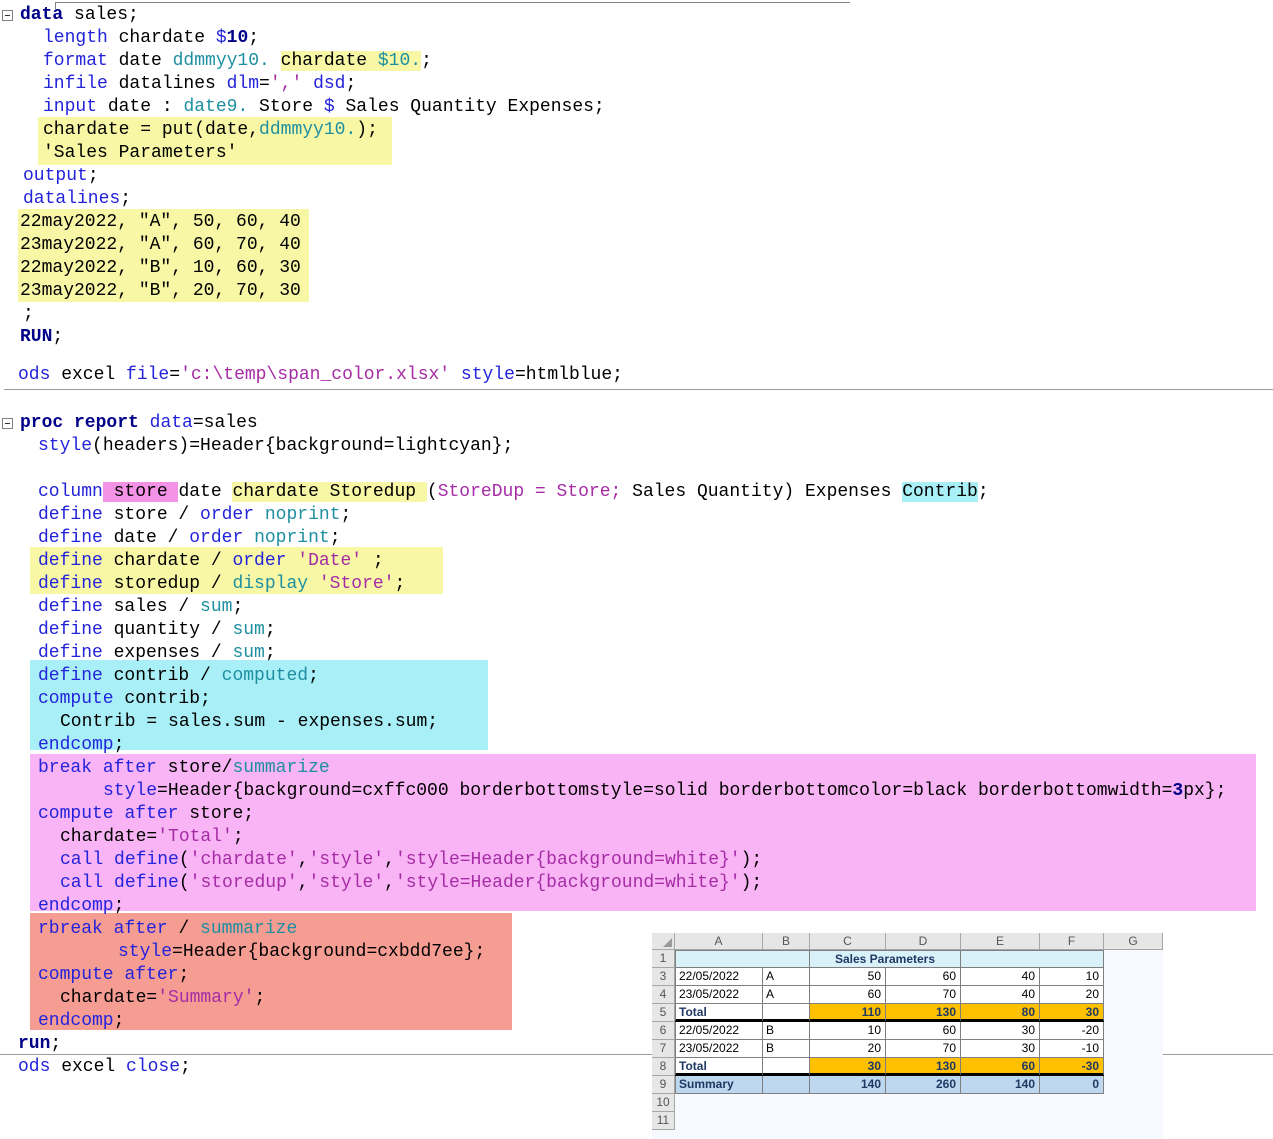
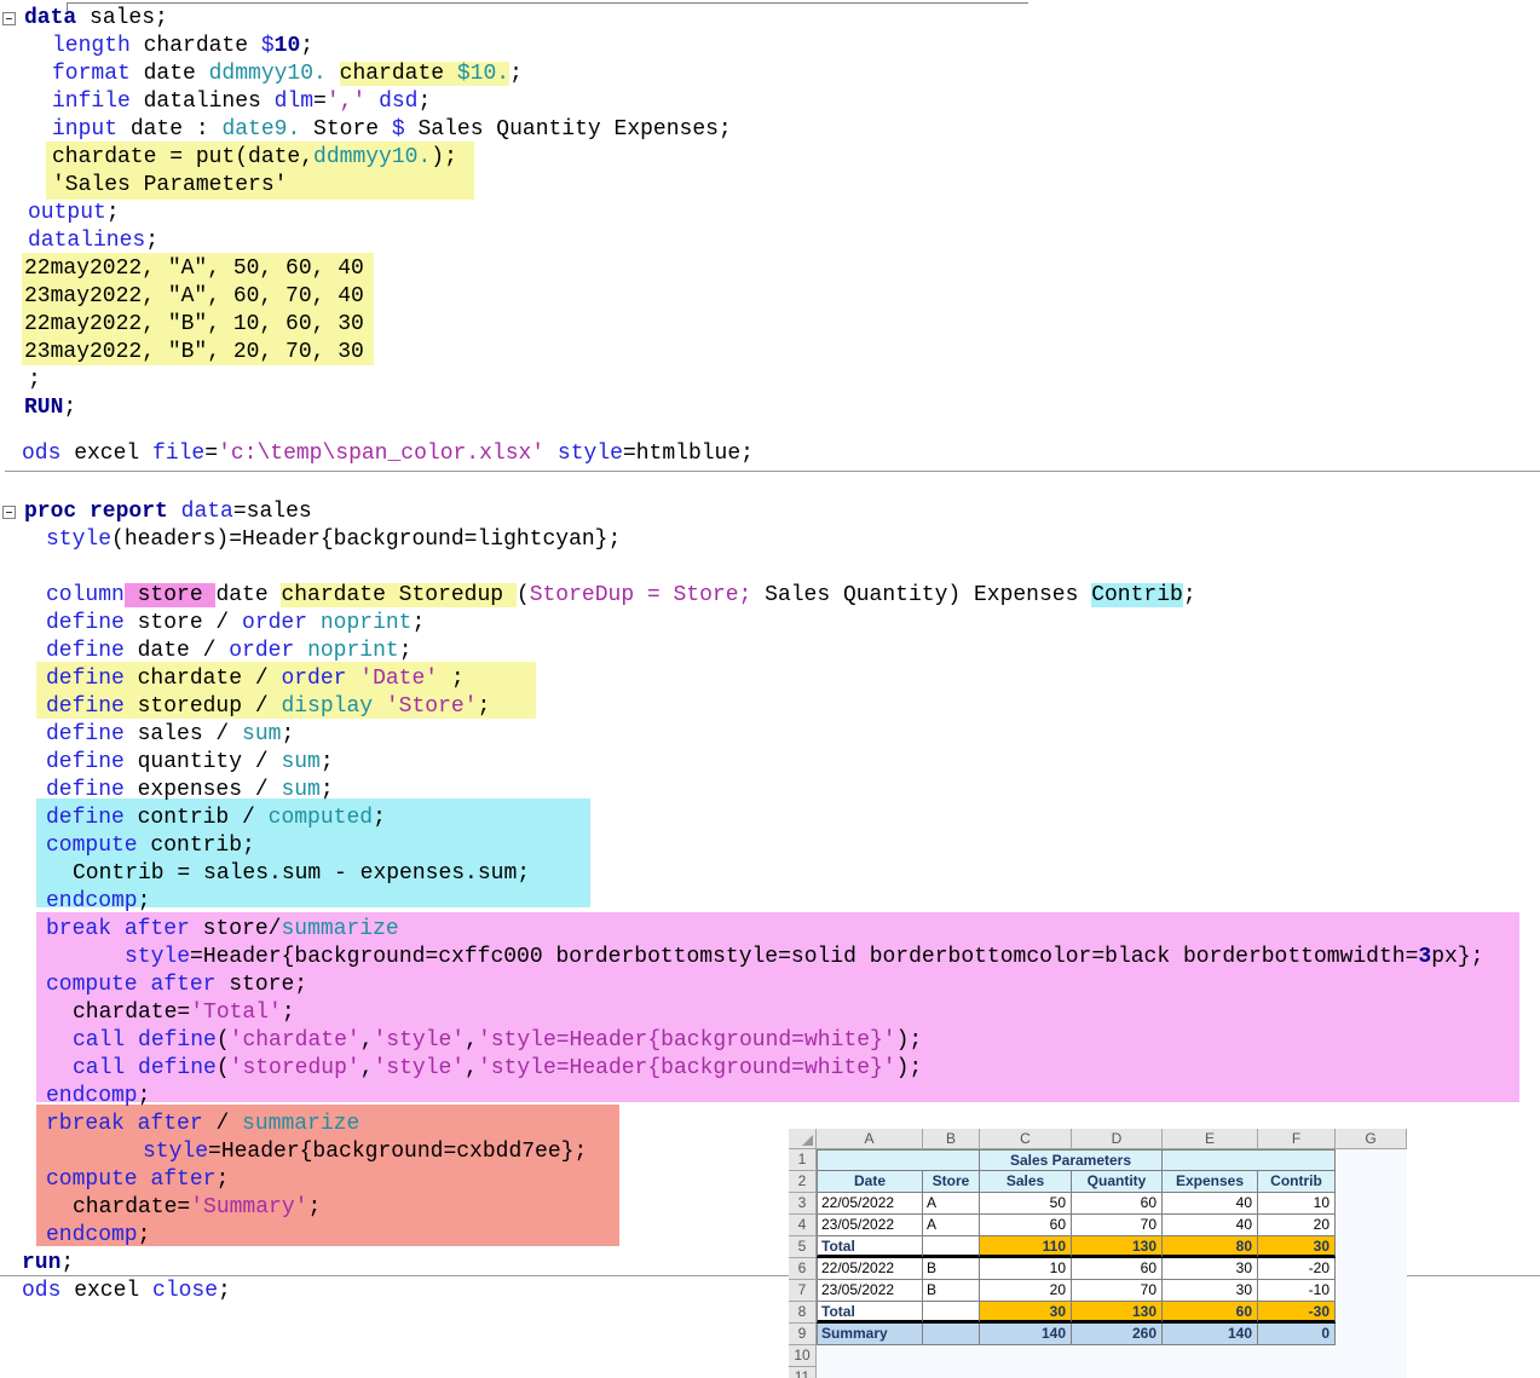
  data sales;
  length chardate $10;
  format date ddmmyy10. chardate $10.;
  infile datalines dlm=',' dsd;
  input date : date9. Store $ Sales Quantity Expenses;
  chardate = put(date,ddmmyy10.);
  'Sales Parameters'
  output;
  datalines;
  22may2022, "A", 50, 60, 40
  23may2022, "A", 60, 70, 40
  22may2022, "B", 10, 60, 30
  23may2022, "B", 20, 70, 30
  ;
  RUN;
  ods excel file='c:\temp\span_color.xlsx' style=htmlblue;
  proc report data=sales
  style(headers)=Header{background=lightcyan};
  column store date chardate Storedup (StoreDup = Store; Sales Quantity) Expenses Contrib;
  define store / order noprint;
  define date / order noprint;
  define chardate / order 'Date' ;
  define storedup / display 'Store';
  define sales / sum;
  define quantity / sum;
  define expenses / sum;
  define contrib / computed;
  compute contrib;
  Contrib = sales.sum - expenses.sum;
  endcomp;
  break after store/summarize
  style=Header{background=cxffc000 borderbottomstyle=solid borderbottomcolor=black borderbottomwidth=3px};
  compute after store;
  chardate='Total';
  call define('chardate','style','style=Header{background=white}');
  call define('storedup','style','style=Header{background=white}');
  endcomp;
  rbreak after / summarize
  style=Header{background=cxbdd7ee};
  compute after;
  chardate='Summary';
  endcomp;
  run;
  ods excel close;
  A
  B
  C
  D
  E
  F
  G
  1
  Sales Parameters
+ 2
+ Date
+ Store
+ Sales
+ Quantity
+ Expenses
+ Contrib
  3
  22/05/2022
  A
  50
  60
  40
  10
  4
  23/05/2022
  A
  60
  70
  40
  20
  5
  Total
  110
  130
  80
  30
  6
  22/05/2022
  B
  10
  60
  30
  -20
  7
  23/05/2022
  B
  20
  70
  30
  -10
  8
  Total
  30
  130
  60
  -30
  9
  Summary
  140
  260
  140
  0
  10
  11
